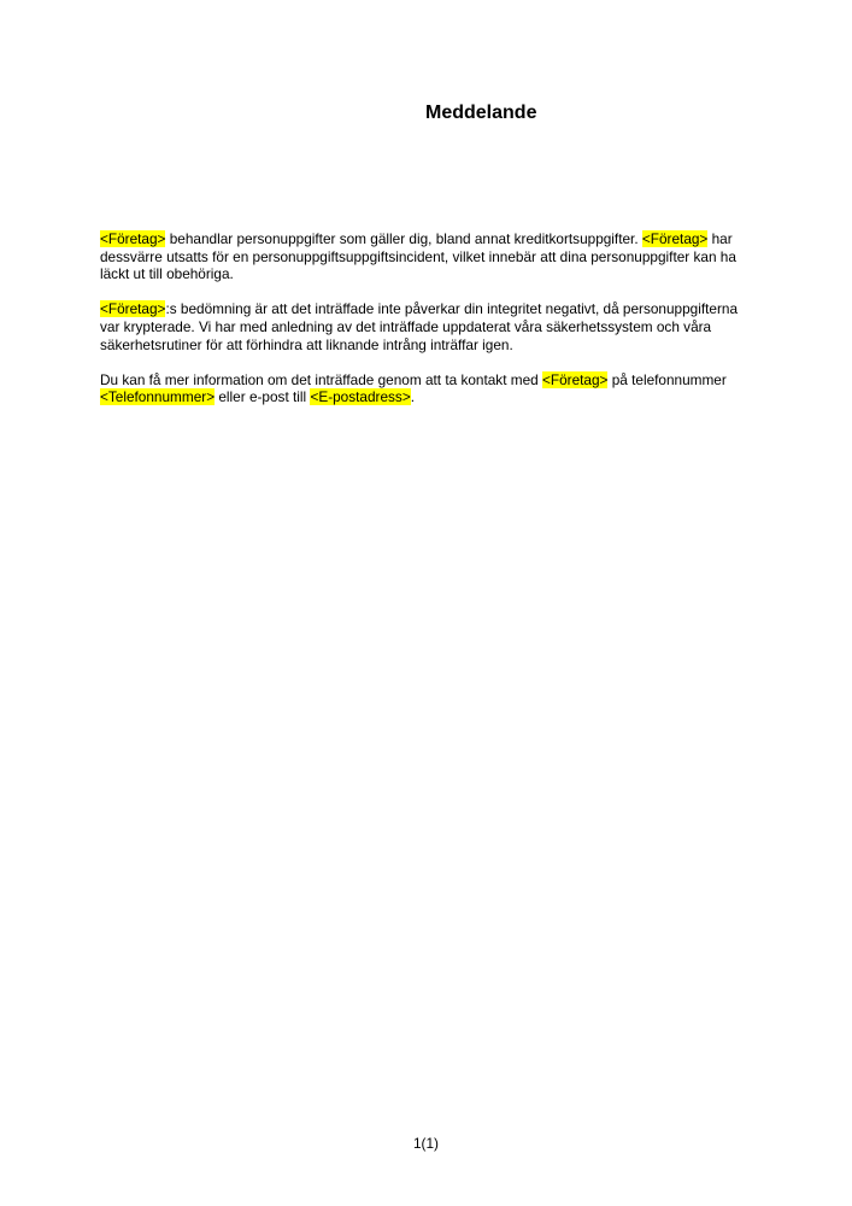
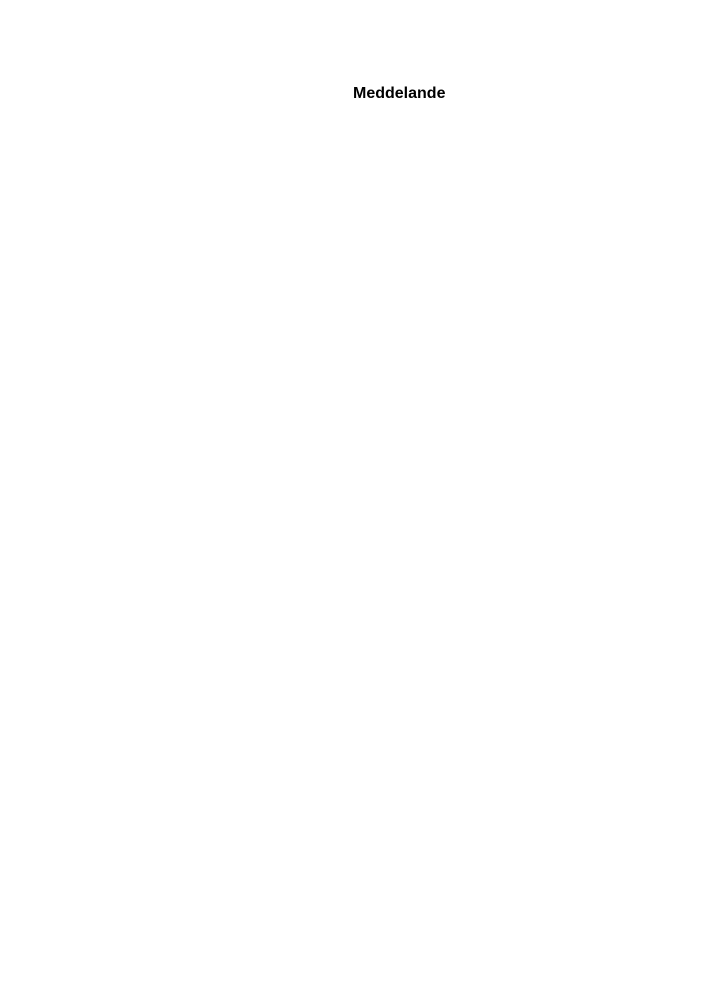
  Meddelande
- <Företag> behandlar personuppgifter som gäller dig, bland annat kreditkortsuppgifter. <Företag> har dessvärre utsatts för en personuppgiftsuppgiftsincident, vilket innebär att dina personuppgifter kan ha läckt ut till obehöriga.
- <Företag>:s bedömning är att det inträffade inte påverkar din integritet negativt, då personuppgifterna var krypterade. Vi har med anledning av det inträffade uppdaterat våra säkerhetssystem och våra säkerhetsrutiner för att förhindra att liknande intrång inträffar igen.
- Du kan få mer information om det inträffade genom att ta kontakt med <Företag> på telefonnummer <Telefonnummer> eller e-post till <E-postadress>.
- 1(1)
